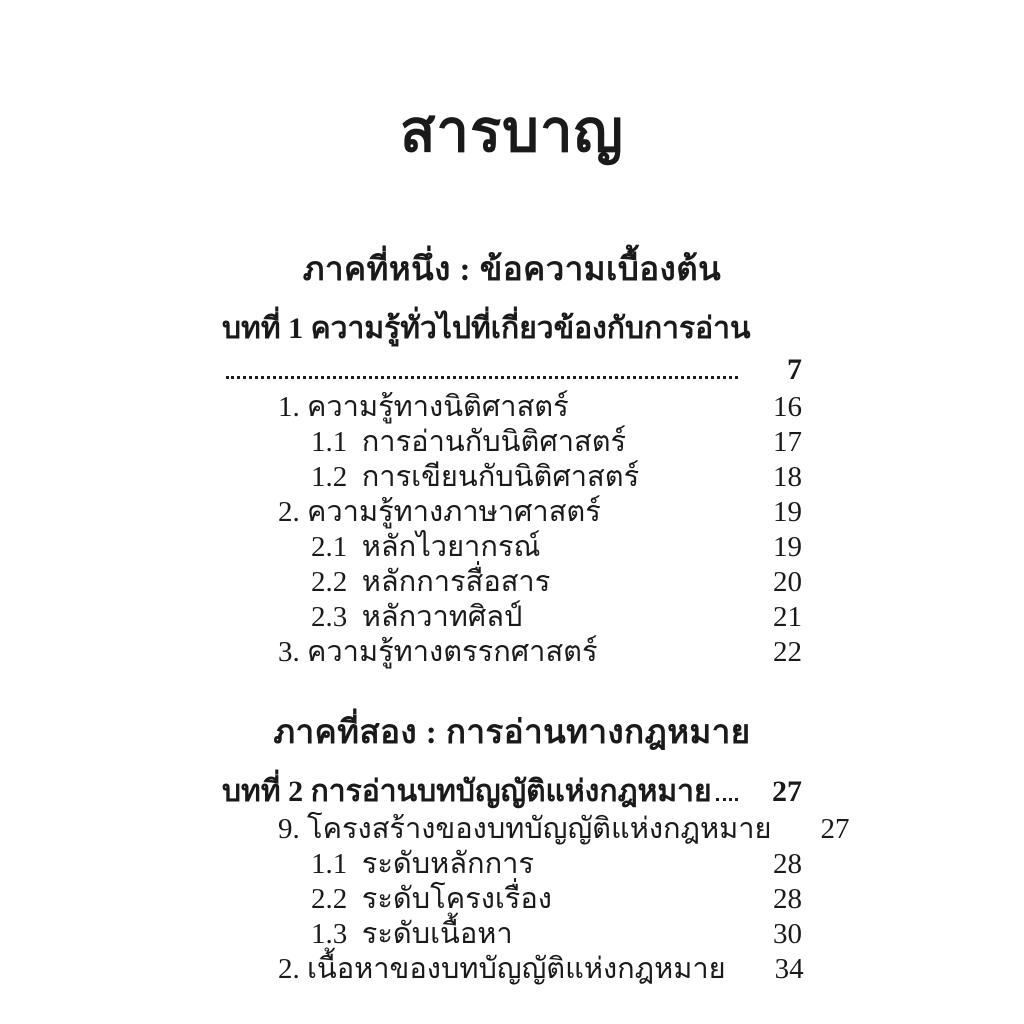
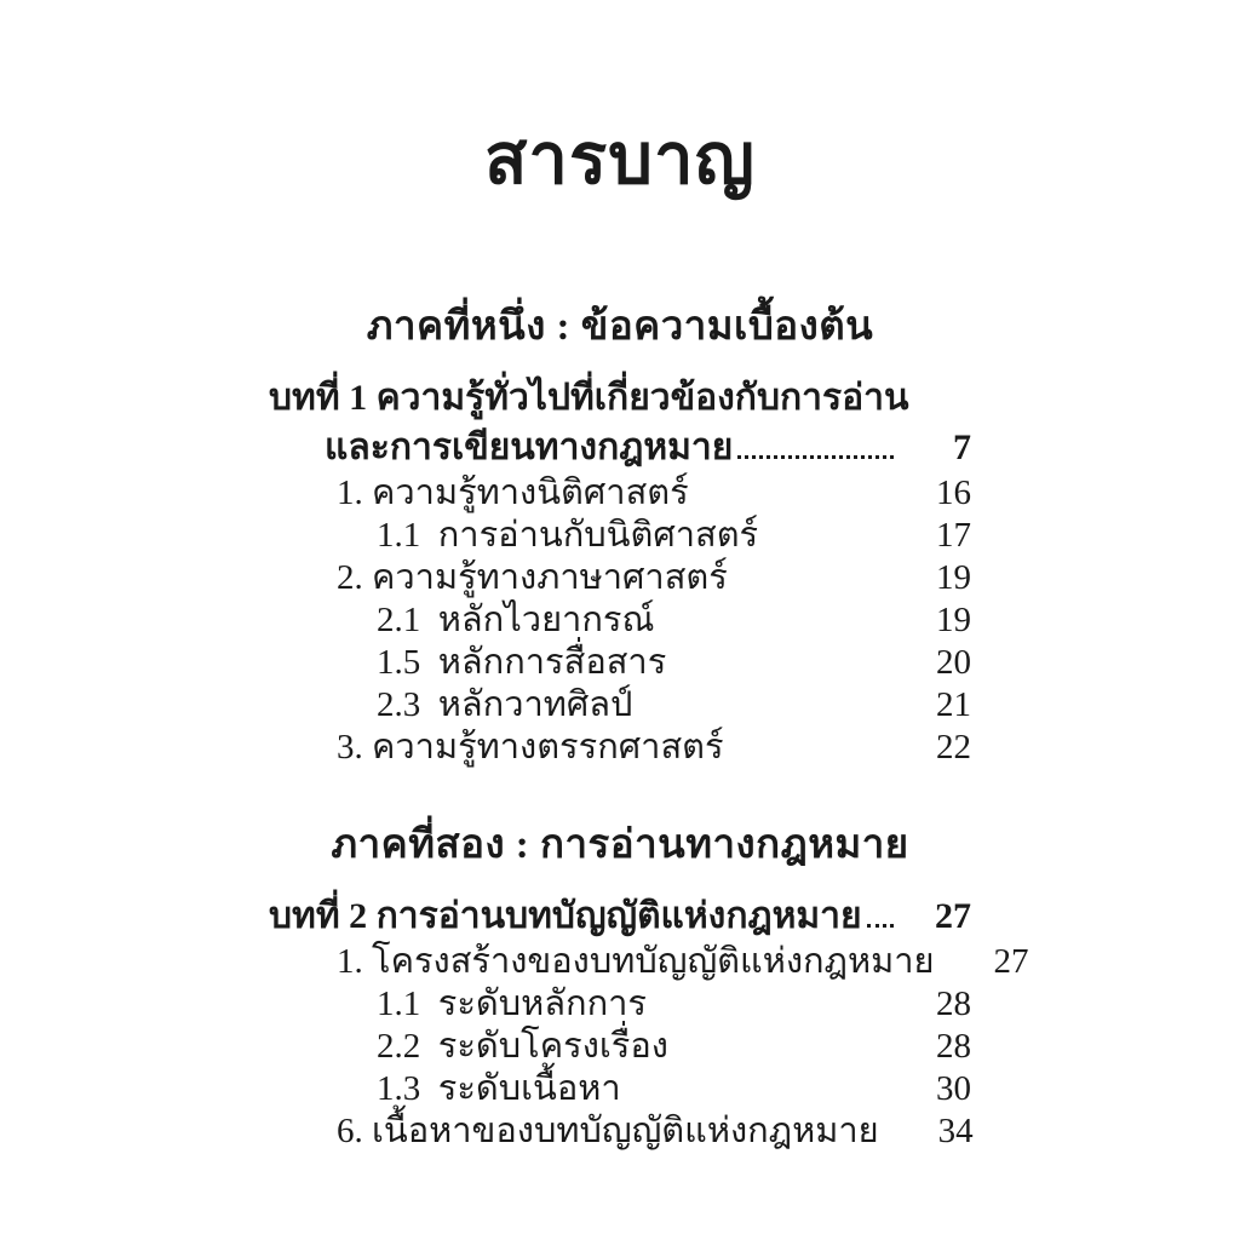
  สารบาญ
  ภาคที่หนึ่ง : ข้อความเบื้องต้น
  บทที่ 1 ความรู้ทั่วไปที่เกี่ยวข้องกับการอ่าน
+ และการเขียนทางกฎหมาย
  7
  1. ความรู้ทางนิติศาสตร์
  16
  1.1 การอ่านกับนิติศาสตร์
  17
- 1.2 การเขียนกับนิติศาสตร์
- 18
  2. ความรู้ทางภาษาศาสตร์
  19
  2.1 หลักไวยากรณ์
  19
- 2.2 หลักการสื่อสาร
+ 1.5 หลักการสื่อสาร
  20
  2.3 หลักวาทศิลป์
  21
  3. ความรู้ทางตรรกศาสตร์
  22
  ภาคที่สอง : การอ่านทางกฎหมาย
  บทที่ 2 การอ่านบทบัญญัติแห่งกฎหมาย
  27
- 9. โครงสร้างของบทบัญญัติแห่งกฎหมาย
+ 1. โครงสร้างของบทบัญญัติแห่งกฎหมาย
  27
  1.1 ระดับหลักการ
  28
  2.2 ระดับโครงเรื่อง
  28
  1.3 ระดับเนื้อหา
  30
- 2. เนื้อหาของบทบัญญัติแห่งกฎหมาย
+ 6. เนื้อหาของบทบัญญัติแห่งกฎหมาย
  34
